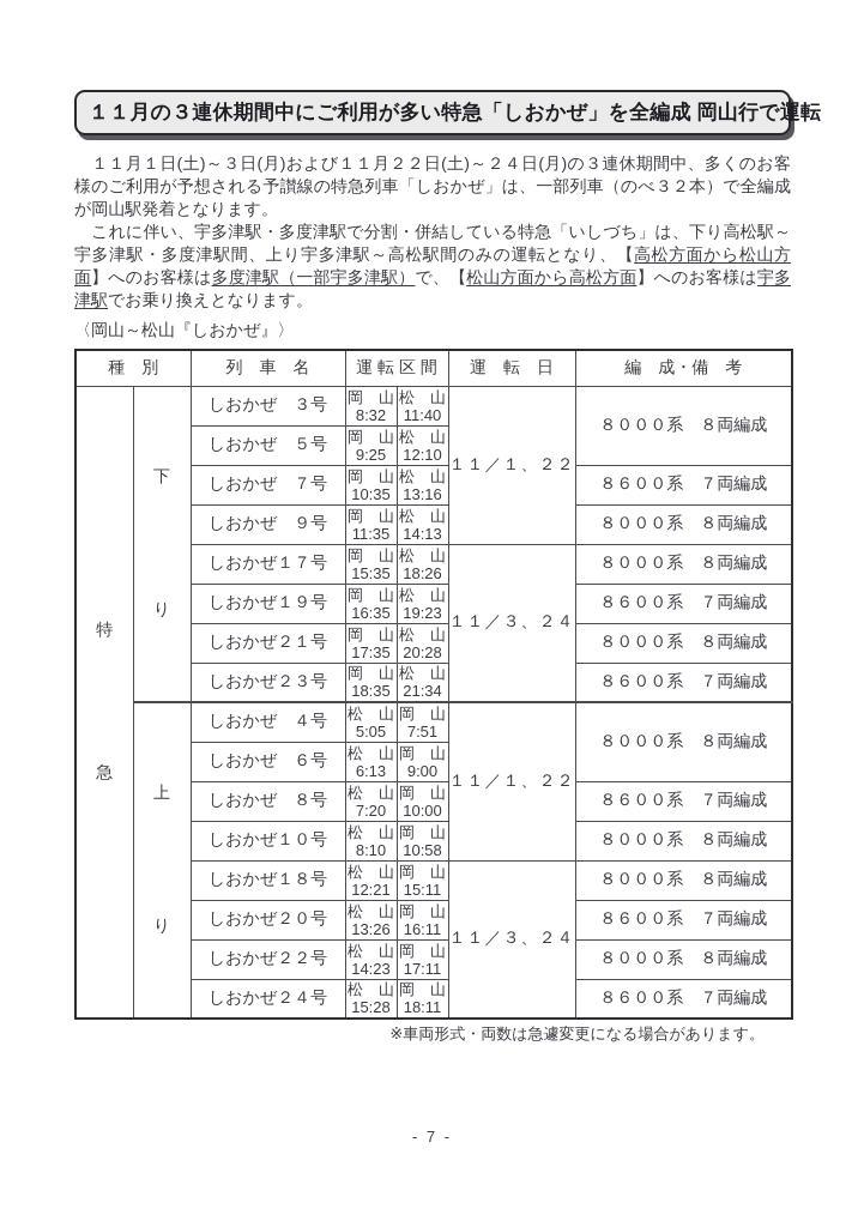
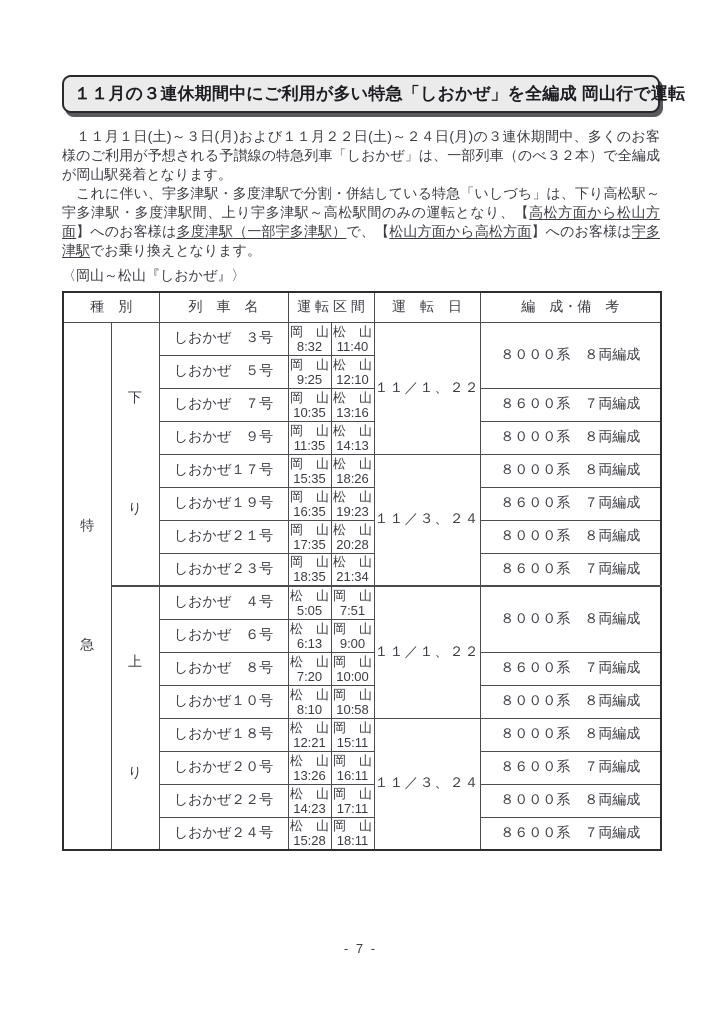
  １１月の３連休期間中にご利用が多い特急「しおかぜ」を全編成 岡山行で運転
  １１月１日(土)～３日(月)および１１月２２日(土)～２４日(月)の３連休期間中、多くのお客様のご利用が予想される予讃線の特急列車「しおかぜ」は、一部列車（のべ３２本）で全編成が岡山駅発着となります。
  これに伴い、宇多津駅・多度津駅で分割・併結している特急「いしづち」は、下り高松駅～宇多津駅・多度津駅間、上り宇多津駅～高松駅間のみの運転となり、【高松方面から松山方面】へのお客様は多度津駅（一部宇多津駅）で、【松山方面から高松方面】へのお客様は宇多津駅でお乗り換えとなります。
  〈岡山～松山『しおかぜ』〉
  種 別	列 車 名	運 転 区 間	運 転 日	編 成・備 考
  特 急	下 り	しおかぜ ３号	岡 山8:32	松 山11:40	１１／１、２２	８０００系 ８両編成
  しおかぜ ５号	岡 山9:25	松 山12:10
  しおかぜ ７号	岡 山10:35	松 山13:16	８６００系 ７両編成
  しおかぜ ９号	岡 山11:35	松 山14:13	８０００系 ８両編成
  しおかぜ１７号	岡 山15:35	松 山18:26	１１／３、２４	８０００系 ８両編成
  しおかぜ１９号	岡 山16:35	松 山19:23	８６００系 ７両編成
  しおかぜ２１号	岡 山17:35	松 山20:28	８０００系 ８両編成
  しおかぜ２３号	岡 山18:35	松 山21:34	８６００系 ７両編成
  上 り	しおかぜ ４号	松 山5:05	岡 山7:51	１１／１、２２	８０００系 ８両編成
  しおかぜ ６号	松 山6:13	岡 山9:00
  しおかぜ ８号	松 山7:20	岡 山10:00	８６００系 ７両編成
  しおかぜ１０号	松 山8:10	岡 山10:58	８０００系 ８両編成
  しおかぜ１８号	松 山12:21	岡 山15:11	１１／３、２４	８０００系 ８両編成
  しおかぜ２０号	松 山13:26	岡 山16:11	８６００系 ７両編成
  しおかぜ２２号	松 山14:23	岡 山17:11	８０００系 ８両編成
  しおかぜ２４号	松 山15:28	岡 山18:11	８６００系 ７両編成
- ※車両形式・両数は急遽変更になる場合があります。
  - 7 -
